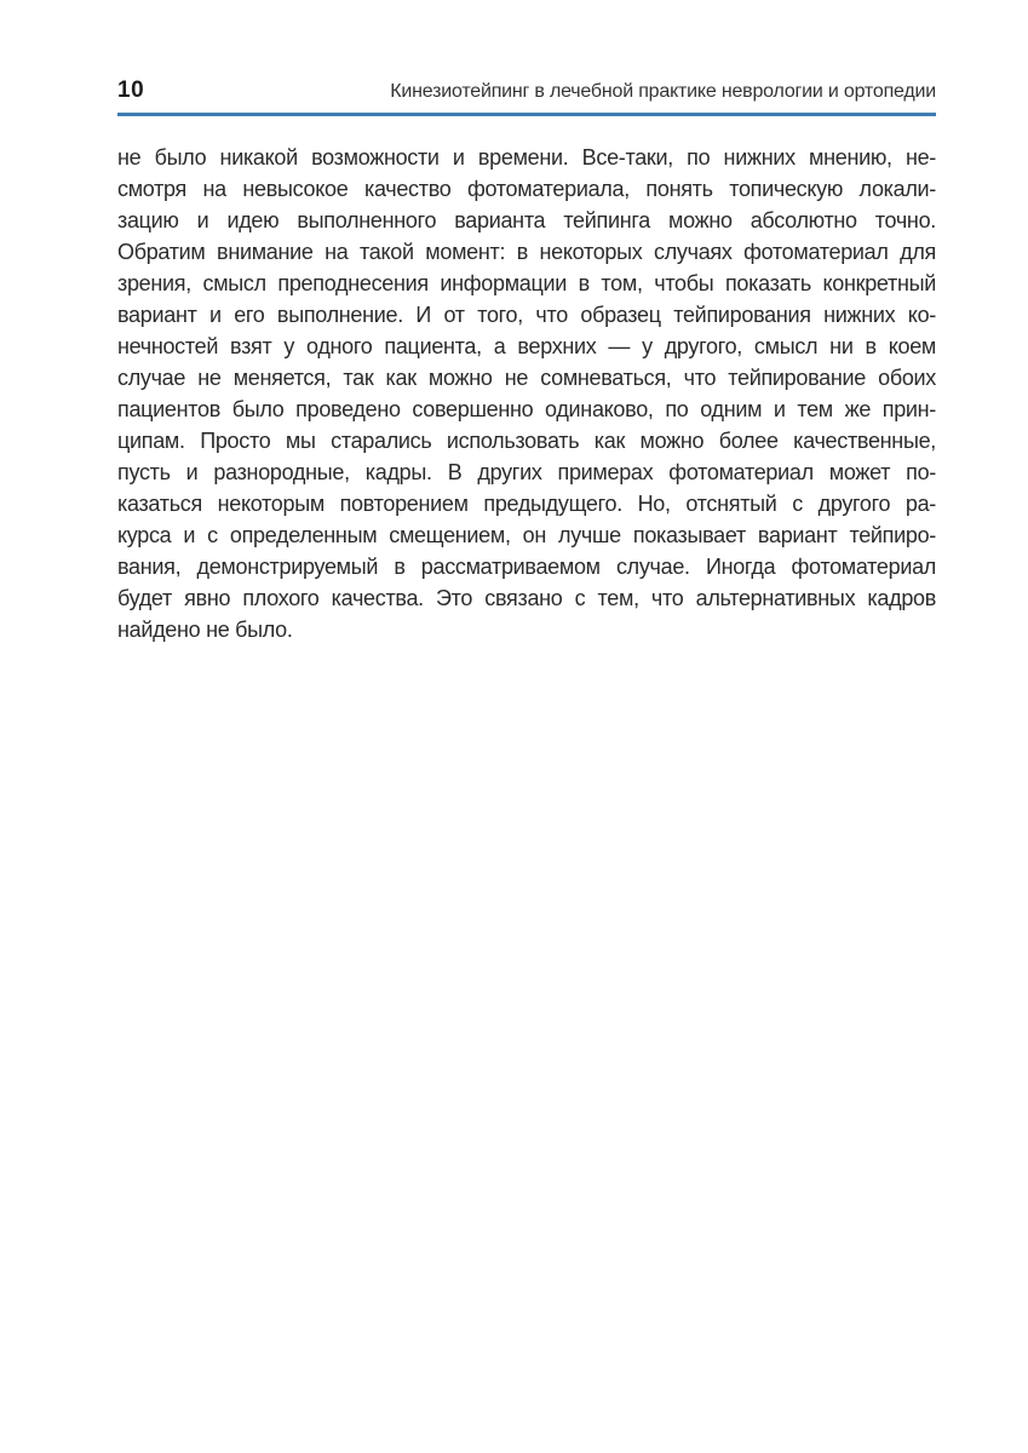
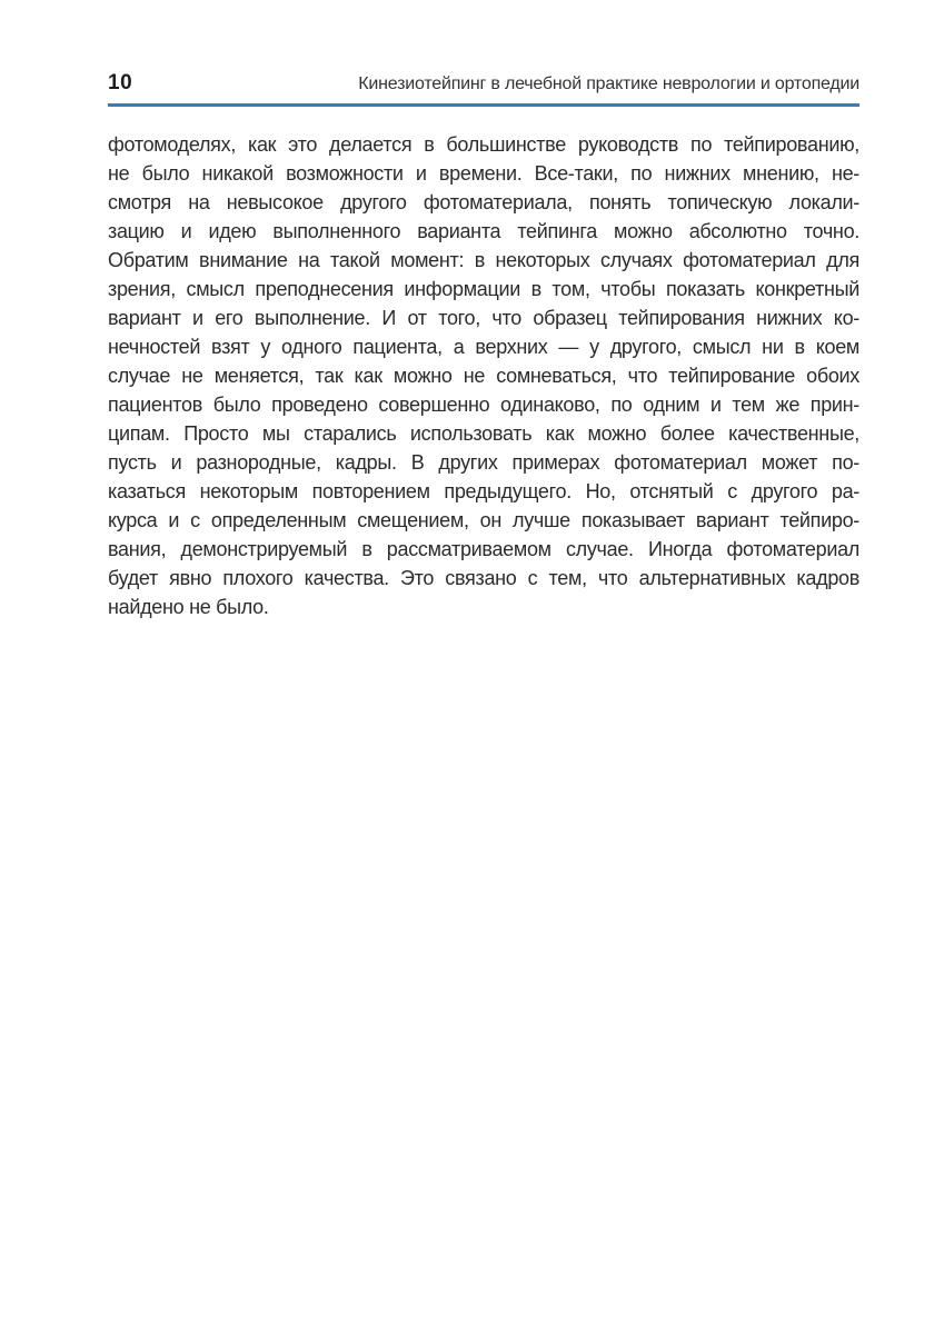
  10
  Кинезиотейпинг в лечебной практике неврологии и ортопедии
+ фотомоделях, как это делается в большинстве руководств по тейпированию,
  не было никакой возможности и времени. Все-таки, по нижних мнению, не-
- смотря на невысокое качество фотоматериала, понять топическую локали-
+ смотря на невысокое другого фотоматериала, понять топическую локали-
  зацию и идею выполненного варианта тейпинга можно абсолютно точно.
  Обратим внимание на такой момент: в некоторых случаях фотоматериал для
  зрения, смысл преподнесения информации в том, чтобы показать конкретный
  вариант и его выполнение. И от того, что образец тейпирования нижних ко-
  нечностей взят у одного пациента, а верхних — у другого, смысл ни в коем
  случае не меняется, так как можно не сомневаться, что тейпирование обоих
  пациентов было проведено совершенно одинаково, по одним и тем же прин-
  ципам. Просто мы старались использовать как можно более качественные,
  пусть и разнородные, кадры. В других примерах фотоматериал может по-
  казаться некоторым повторением предыдущего. Но, отснятый с другого ра-
  курса и с определенным смещением, он лучше показывает вариант тейпиро-
  вания, демонстрируемый в рассматриваемом случае. Иногда фотоматериал
  будет явно плохого качества. Это связано с тем, что альтернативных кадров
  найдено не было.
